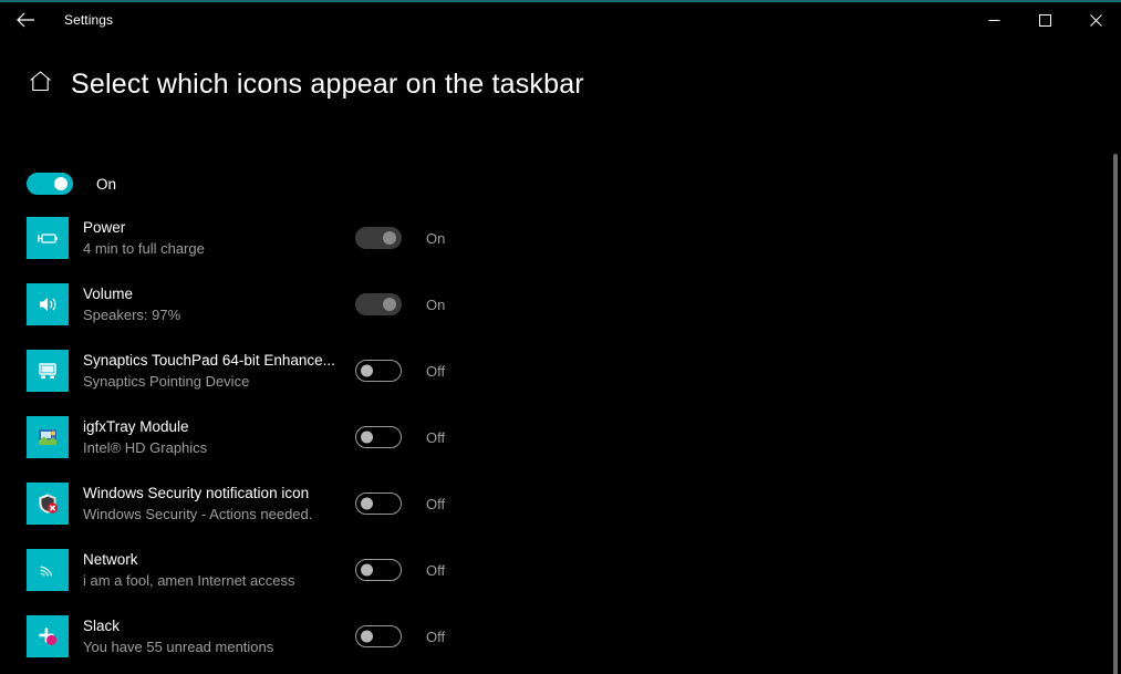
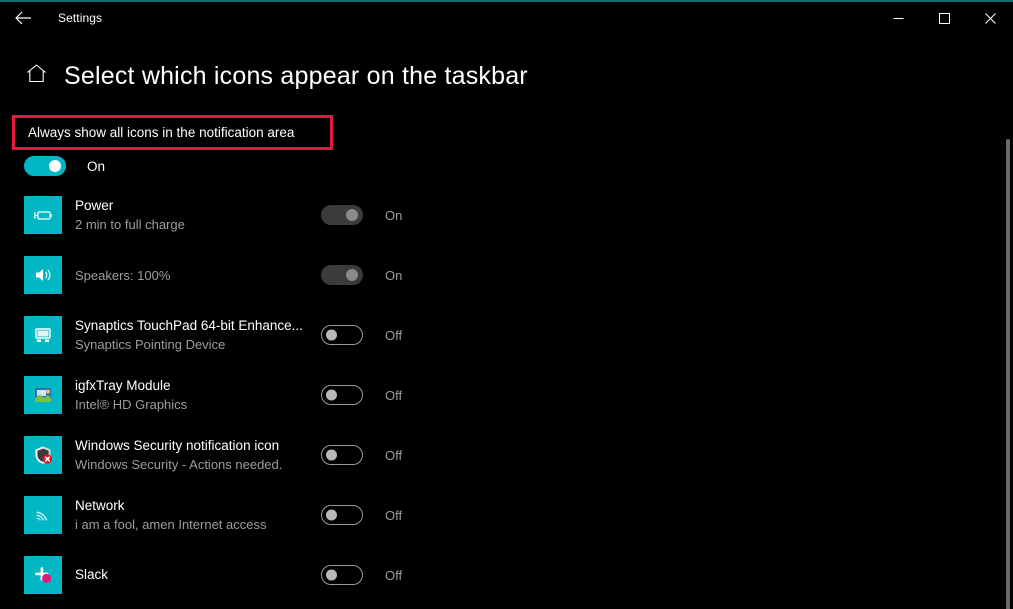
  Settings
  Select which icons appear on the taskbar
+ Always show all icons in the notification area
  On
  Power
- 4 min to full charge
+ 2 min to full charge
  On
- Volume
- Speakers: 97%
+ Speakers: 100%
  On
  Synaptics TouchPad 64-bit Enhance...
  Synaptics Pointing Device
  Off
  igfxTray Module
  Intel® HD Graphics
  Off
  Windows Security notification icon
  Windows Security - Actions needed.
  Off
  Network
  i am a fool, amen Internet access
  Off
  Slack
- You have 55 unread mentions
  Off
